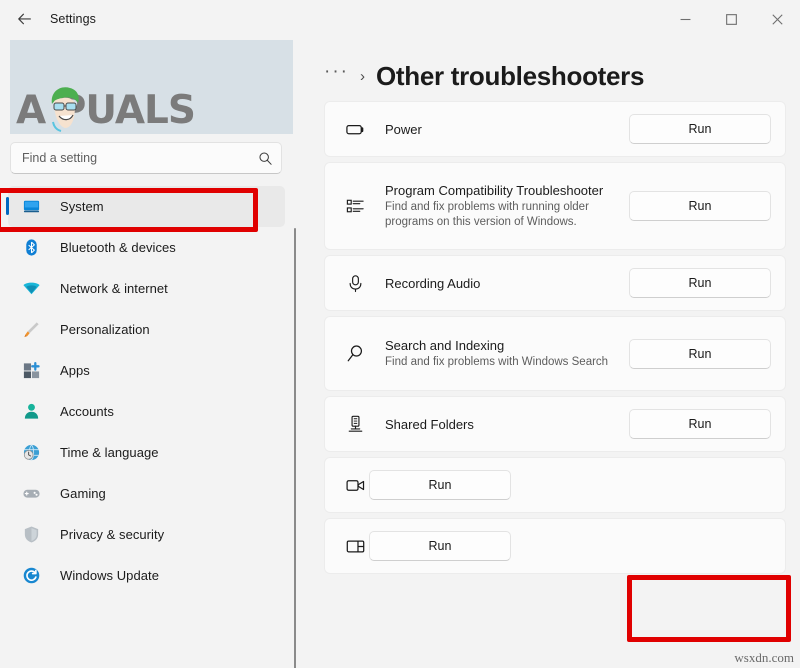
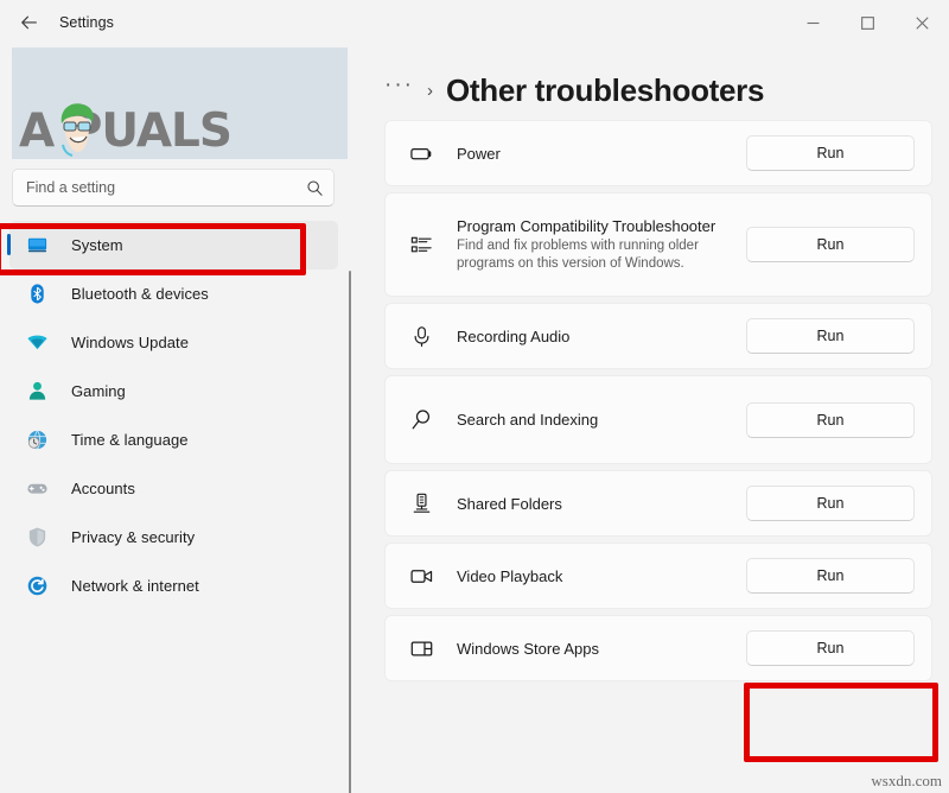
  Settings
  AUALS
  Find a setting
  System
  Bluetooth & devices
- Network & internet
+ Windows Update
- Personalization
- Apps
- Accounts
+ Gaming
  Time & language
- Gaming
+ Accounts
  Privacy & security
- Windows Update
+ Network & internet
  ···
  ›
  Other troubleshooters
  Power
  Run
  Program Compatibility Troubleshooter
  Find and fix problems with running older programs on this version of Windows.
  Run
  Recording Audio
  Run
  Search and Indexing
- Find and fix problems with Windows Search
  Run
  Shared Folders
  Run
+ Video Playback
  Run
+ Windows Store Apps
  Run
  wsxdn.com
